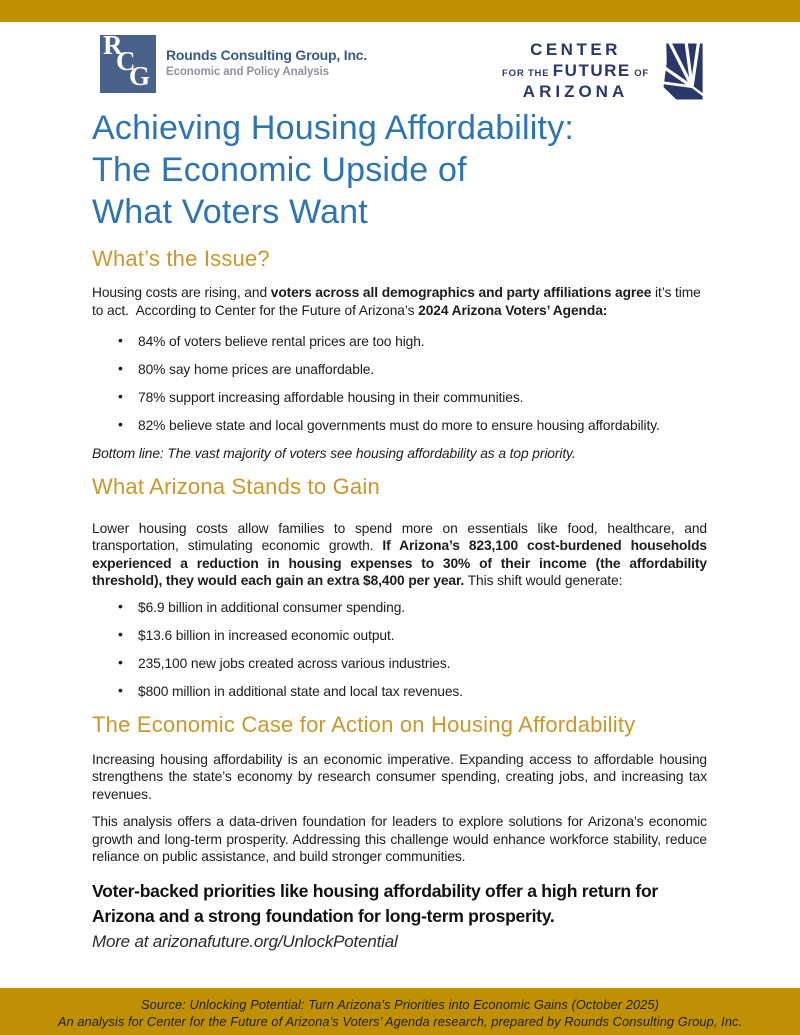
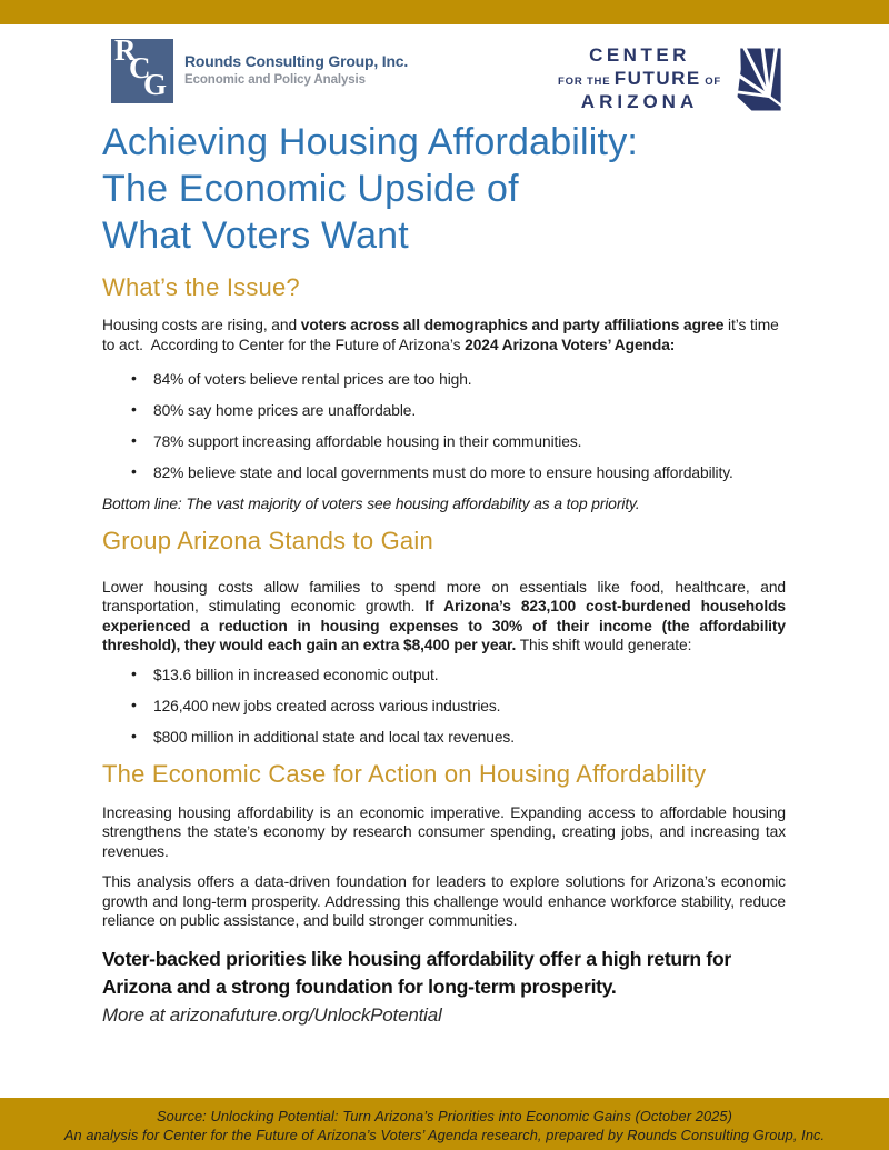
  R
  C
  G
  Rounds Consulting Group, Inc.
  Economic and Policy Analysis
  CENTER
  FOR THE FUTURE OF
  ARIZONA
  Achieving Housing Affordability:
  The Economic Upside of
  What Voters Want
  What’s the Issue?
  Housing costs are rising, and voters across all demographics and party affiliations agree it’s time to act. According to Center for the Future of Arizona’s 2024 Arizona Voters’ Agenda:
  84% of voters believe rental prices are too high.
  80% say home prices are unaffordable.
  78% support increasing affordable housing in their communities.
  82% believe state and local governments must do more to ensure housing affordability.
  Bottom line: The vast majority of voters see housing affordability as a top priority.
- What Arizona Stands to Gain
+ Group Arizona Stands to Gain
  Lower housing costs allow families to spend more on essentials like food, healthcare, and transportation, stimulating economic growth. If Arizona’s 823,100 cost-burdened households experienced a reduction in housing expenses to 30% of their income (the affordability threshold), they would each gain an extra $8,400 per year. This shift would generate:
- $6.9 billion in additional consumer spending.
  $13.6 billion in increased economic output.
- 235,100 new jobs created across various industries.
+ 126,400 new jobs created across various industries.
  $800 million in additional state and local tax revenues.
  The Economic Case for Action on Housing Affordability
  Increasing housing affordability is an economic imperative. Expanding access to affordable housing strengthens the state’s economy by research consumer spending, creating jobs, and increasing tax revenues.
  This analysis offers a data-driven foundation for leaders to explore solutions for Arizona’s economic growth and long-term prosperity. Addressing this challenge would enhance workforce stability, reduce reliance on public assistance, and build stronger communities.
  Voter-backed priorities like housing affordability offer a high return for Arizona and a strong foundation for long-term prosperity.
  More at arizonafuture.org/UnlockPotential
  Source: Unlocking Potential: Turn Arizona’s Priorities into Economic Gains (October 2025)
  An analysis for Center for the Future of Arizona’s Voters’ Agenda research, prepared by Rounds Consulting Group, Inc.
